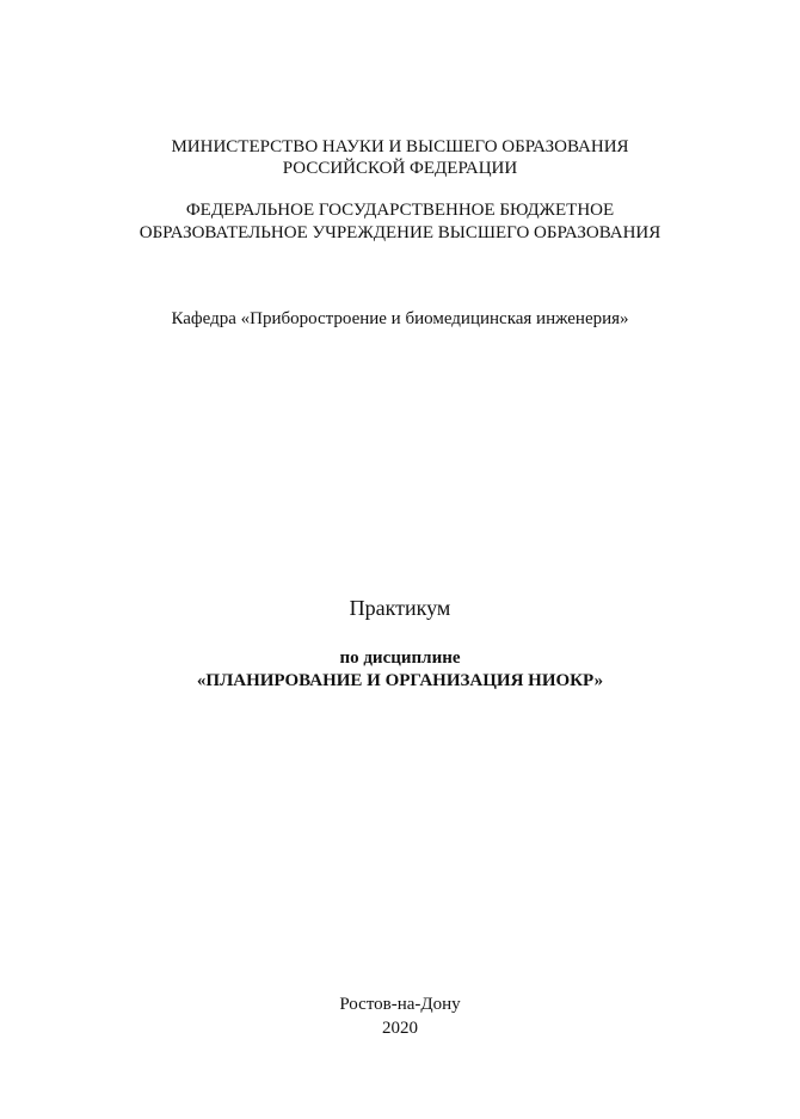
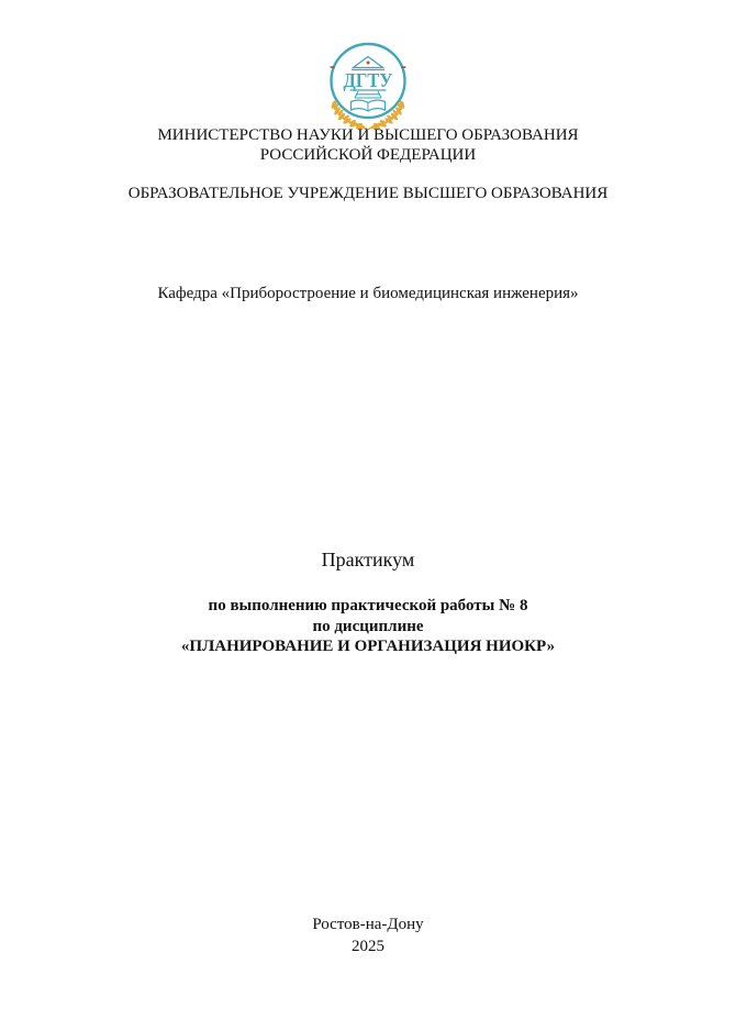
+ ДГТУ
  МИНИСТЕРСТВО НАУКИ И ВЫСШЕГО ОБРАЗОВАНИЯ
  РОССИЙСКОЙ ФЕДЕРАЦИИ
- ФЕДЕРАЛЬНОЕ ГОСУДАРСТВЕННОЕ БЮДЖЕТНОЕ
  ОБРАЗОВАТЕЛЬНОЕ УЧРЕЖДЕНИЕ ВЫСШЕГО ОБРАЗОВАНИЯ
  Кафедра «Приборостроение и биомедицинская инженерия»
  Практикум
+ по выполнению практической работы № 8
  по дисциплине
  «ПЛАНИРОВАНИЕ И ОРГАНИЗАЦИЯ НИОКР»
  Ростов-на-Дону
- 2020
+ 2025
